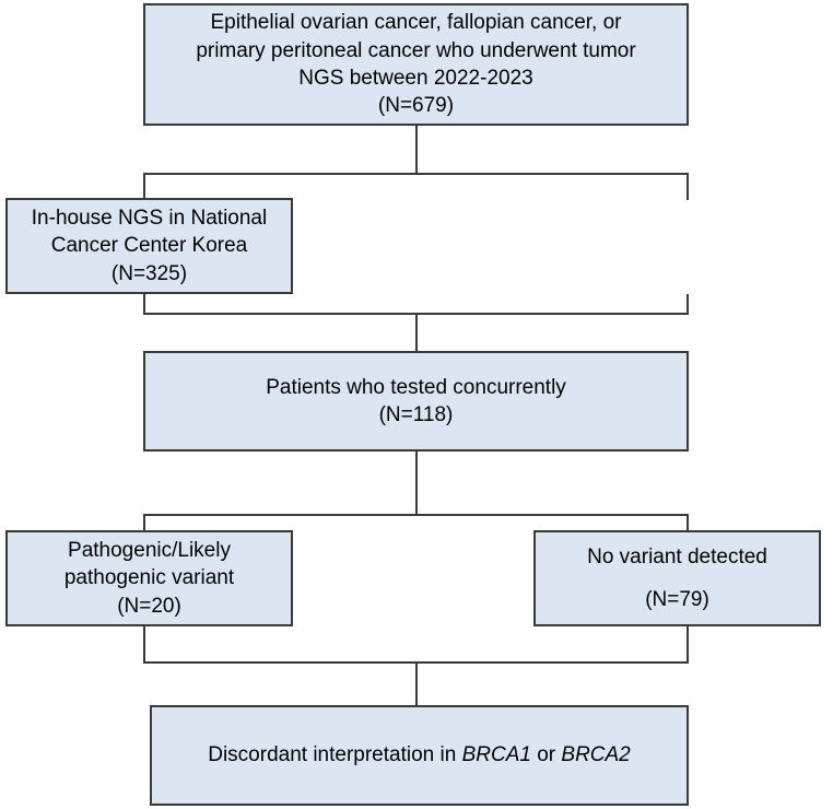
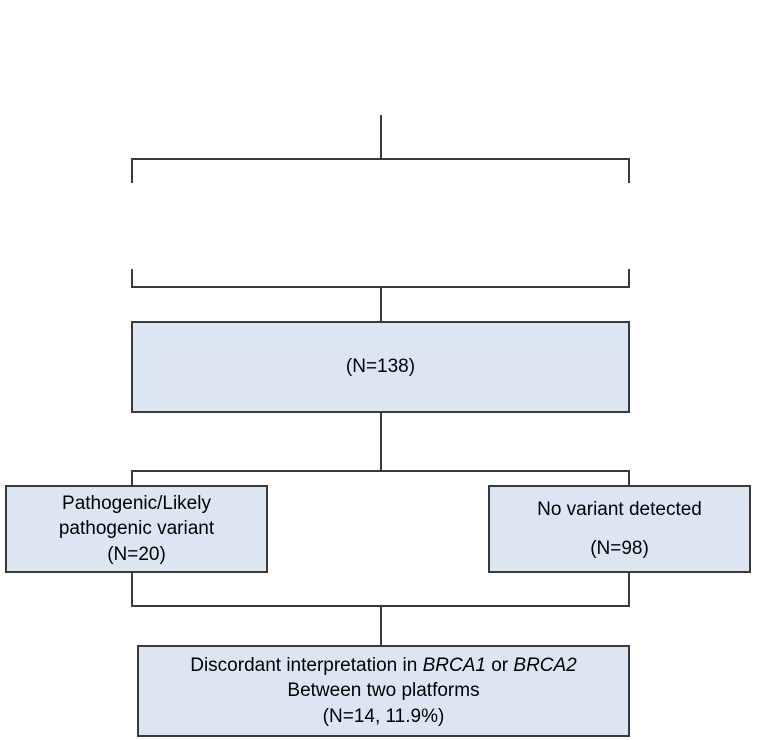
- Epithelial ovarian cancer, fallopian cancer, or
- primary peritoneal cancer who underwent tumor
- NGS between 2022-2023
- (N=679)
- In-house NGS in National
- Cancer Center Korea
- (N=325)
- Patients who tested concurrently
- (N=118)
+ (N=138)
  Pathogenic/Likely
  pathogenic variant
  (N=20)
  No variant detected
- (N=79)
+ (N=98)
  Discordant interpretation in BRCA1 or BRCA2
+ Between two platforms
+ (N=14, 11.9%)
